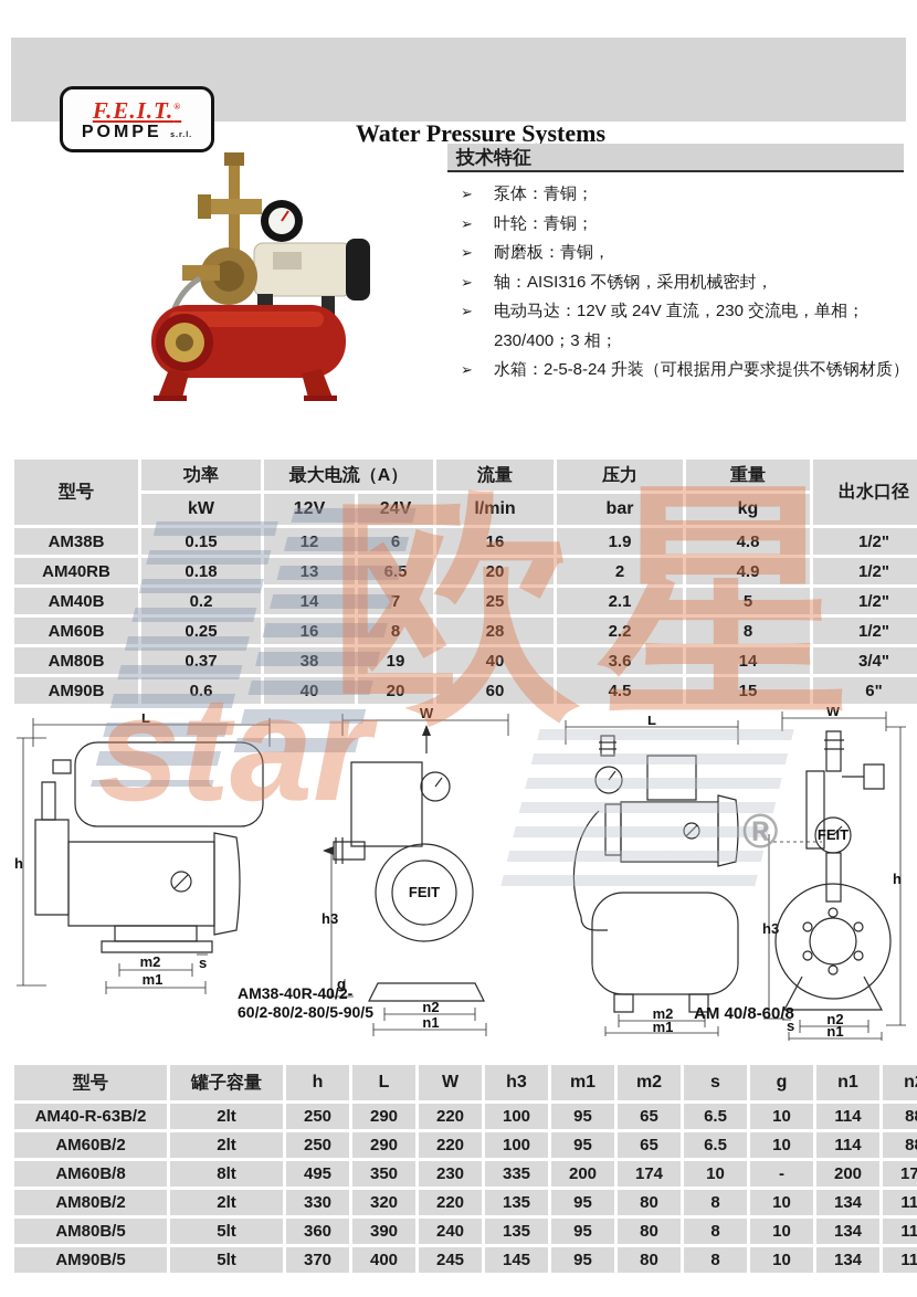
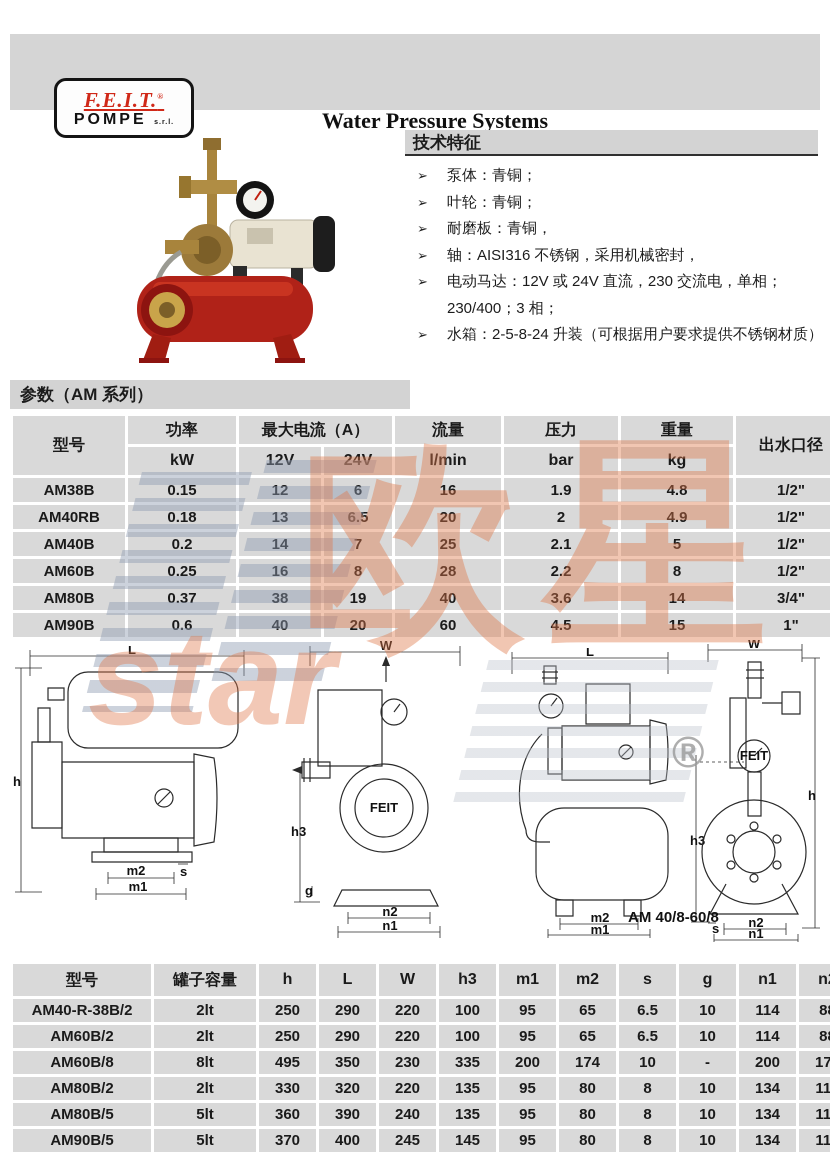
  F.E.I.T.®
  Water Pressure Systems
  技术特征
  ➢
  泵体：青铜；
  ➢
  叶轮：青铜；
  ➢
  耐磨板：青铜，
  ➢
  轴：AISI316 不锈钢，采用机械密封，
  ➢
  电动马达：12V 或 24V 直流，230 交流电，单相；230/400；3 相；
  ➢
  水箱：2-5-8-24 升装（可根据用户要求提供不锈钢材质）
+ 参数（AM 系列）
  型号	功率	最大电流（A）	流量	压力	重量	出水口径
  kW	12V	24V	l/min	bar	kg
  AM38B	0.15	12	6	16	1.9	4.8	1/2"
  AM40RB	0.18	13	6.5	20	2	4.9	1/2"
  AM40B	0.2	14	7	25	2.1	5	1/2"
  AM60B	0.25	16	8	28	2.2	8	1/2"
  AM80B	0.37	38	19	40	3.6	14	3/4"
- AM90B	0.6	40	20	60	4.5	15	6"
+ AM90B	0.6	40	20	60	4.5	15	1"
  L
  h
  s
  m2
  m1
  W
  FEIT
  h3
  g
  n2
  n1
  L
  m2
  m1
  W
  h
  h3
  FEIT
  s
  n2
  n1
- AM38-40R-40/2-
- 60/2-80/2-80/5-90/5
  AM 40/8-60/8
  型号	罐子容量	h	L	W	h3	m1	m2	s	g	n1	n
- AM40-R-63B/2	2lt	250	290	220	100	95	65	6.5	10	114	8
+ AM40-R-38B/2	2lt	250	290	220	100	95	65	6.5	10	114	8
  AM60B/2	2lt	250	290	220	100	95	65	6.5	10	114	8
  AM60B/8	8lt	495	350	230	335	200	174	10	-	200	17
  AM80B/2	2lt	330	320	220	135	95	80	8	10	134	11
  AM80B/5	5lt	360	390	240	135	95	80	8	10	134	11
  AM90B/5	5lt	370	400	245	145	95	80	8	10	134	11
  欧星
  star
  ®
